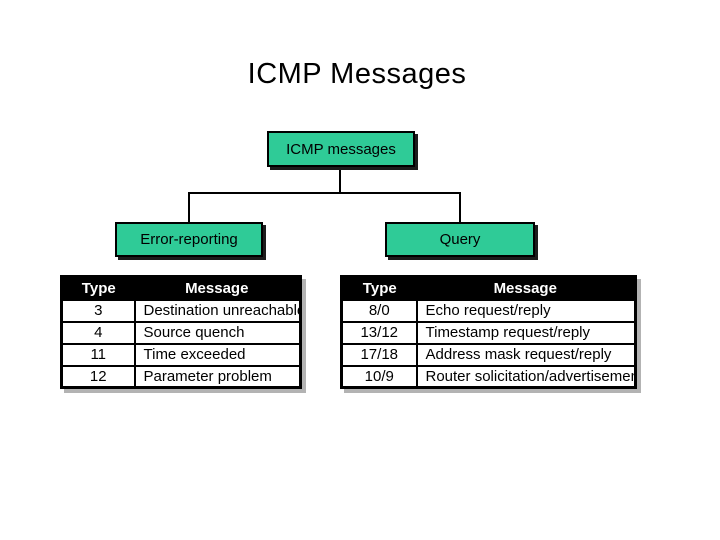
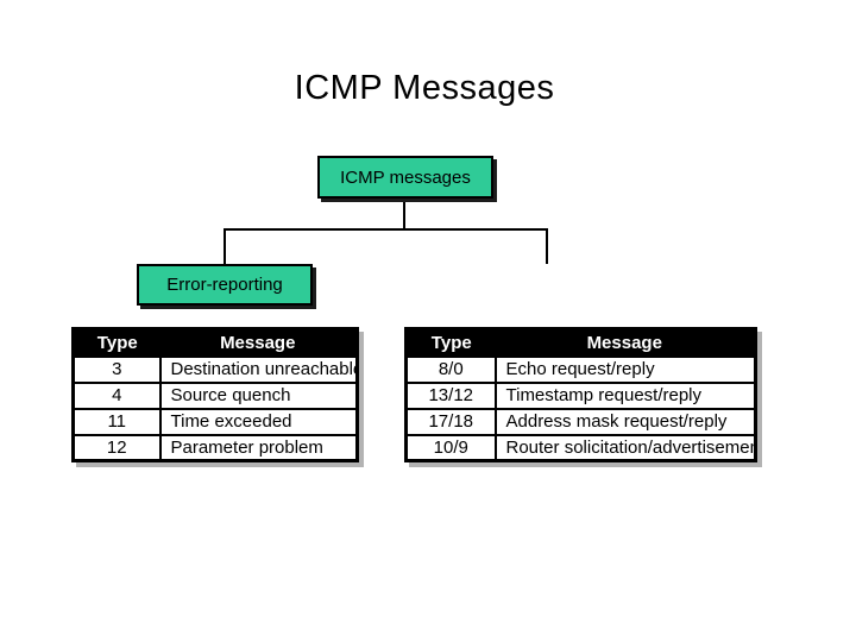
  ICMP Messages
  ICMP messages
  Error-reporting
- Query
  Type	Message
  3	Destination unreachabl
  4	Source quench
  11	Time exceeded
  12	Parameter problem
  Type	Message
  8/0	Echo request/reply
  13/12	Timestamp request/reply
  17/18	Address mask request/reply
  10/9	Router solicitation/advertisemen
